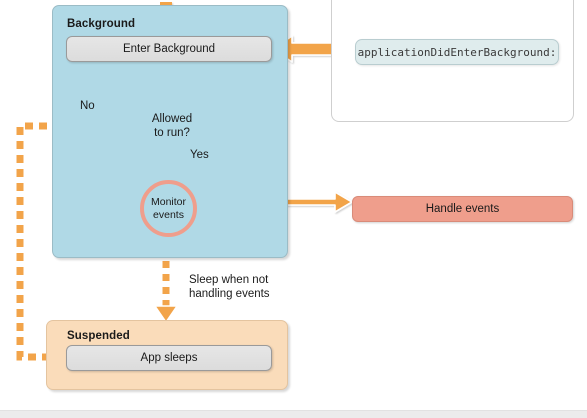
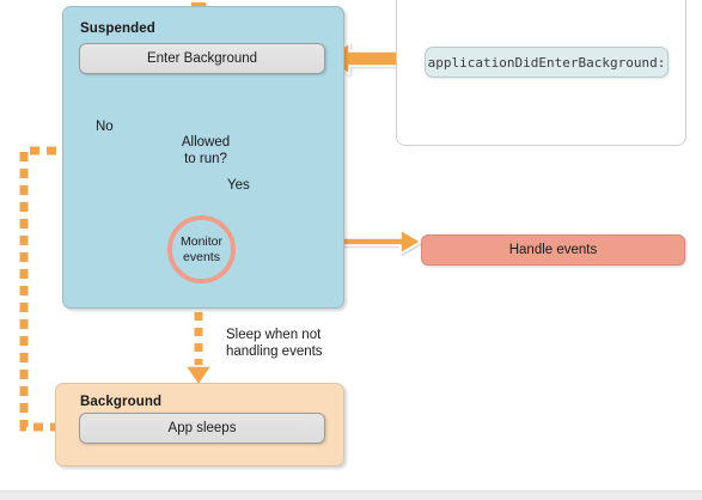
- Background
+ Suspended
  Enter Background
  Allowed
  to run?
  Monitor
  events
  No
  Yes
  Sleep when not
  handling events
- Suspended
+ Background
  App sleeps
  Handle events
  applicationDidEnterBackground:
